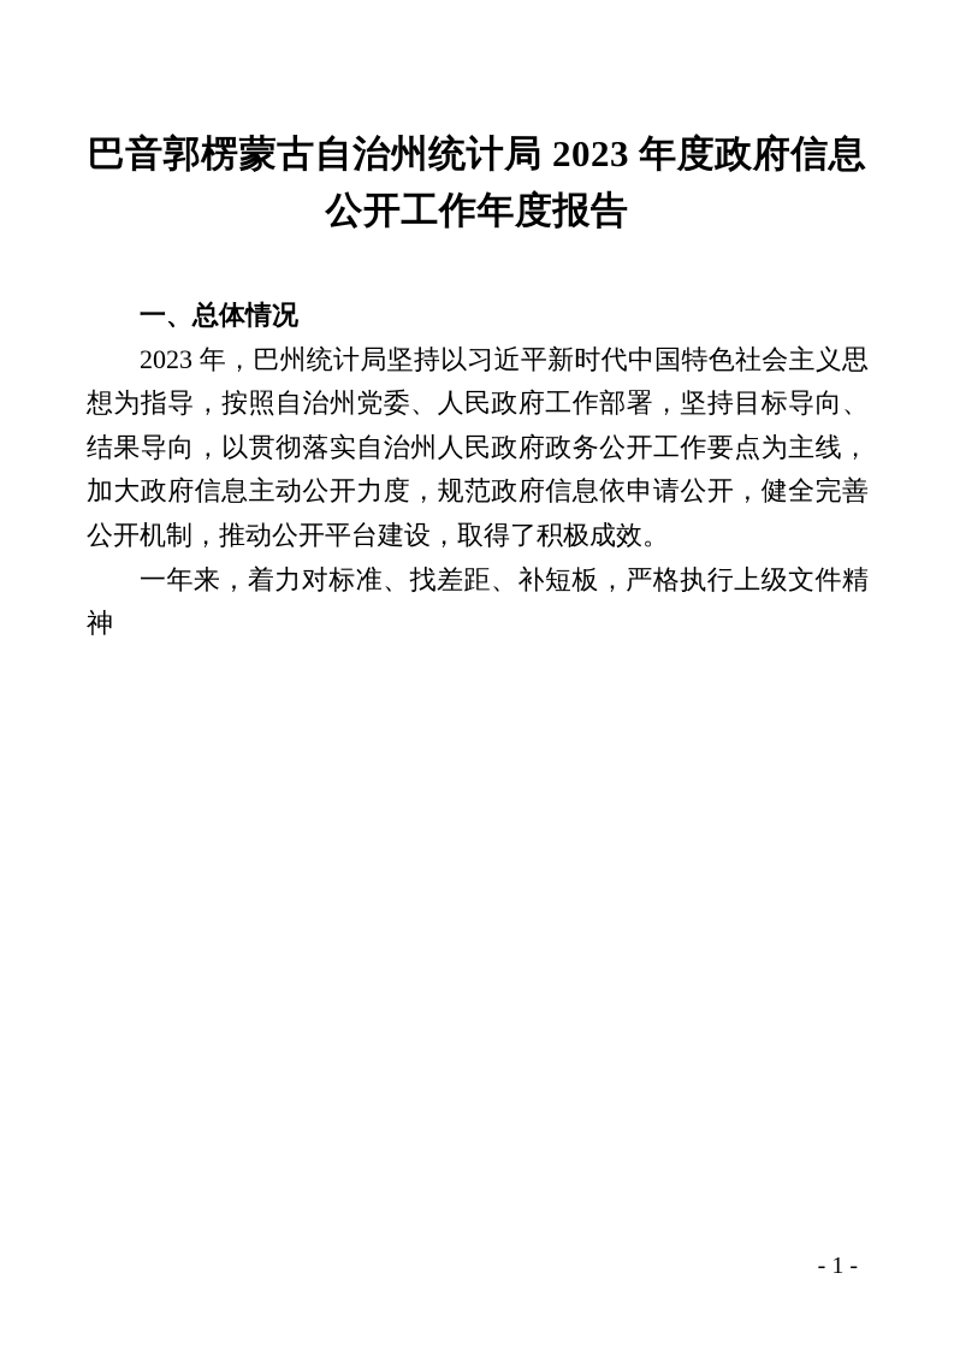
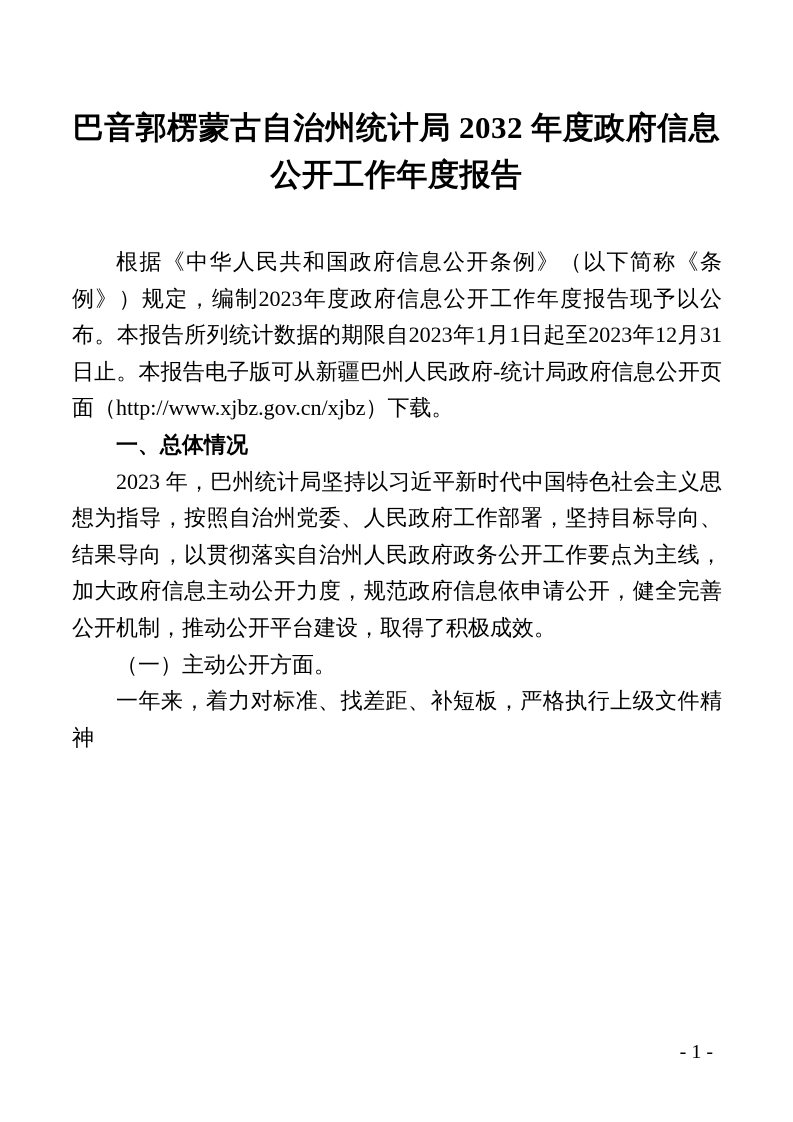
- 巴音郭楞蒙古自治州统计局 2023 年度政府信息公开工作年度报告
+ 巴音郭楞蒙古自治州统计局 2032 年度政府信息公开工作年度报告
+ 根据《中华人民共和国政府信息公开条例》（以下简称《条例》）规定，编制2023年度政府信息公开工作年度报告现予以公布。本报告所列统计数据的期限自2023年1月1日起至2023年12月31日止。本报告电子版可从新疆巴州人民政府-统计局政府信息公开页面（http://www.xjbz.gov.cn/xjbz）下载。
  一、总体情况
  2023 年，巴州统计局坚持以习近平新时代中国特色社会主义思想为指导，按照自治州党委、人民政府工作部署，坚持目标导向、结果导向，以贯彻落实自治州人民政府政务公开工作要点为主线，加大政府信息主动公开力度，规范政府信息依申请公开，健全完善公开机制，推动公开平台建设，取得了积极成效。
+ （一）主动公开方面。
  一年来，着力对标准、找差距、补短板，严格执行上级文件精神
  - 1 -
